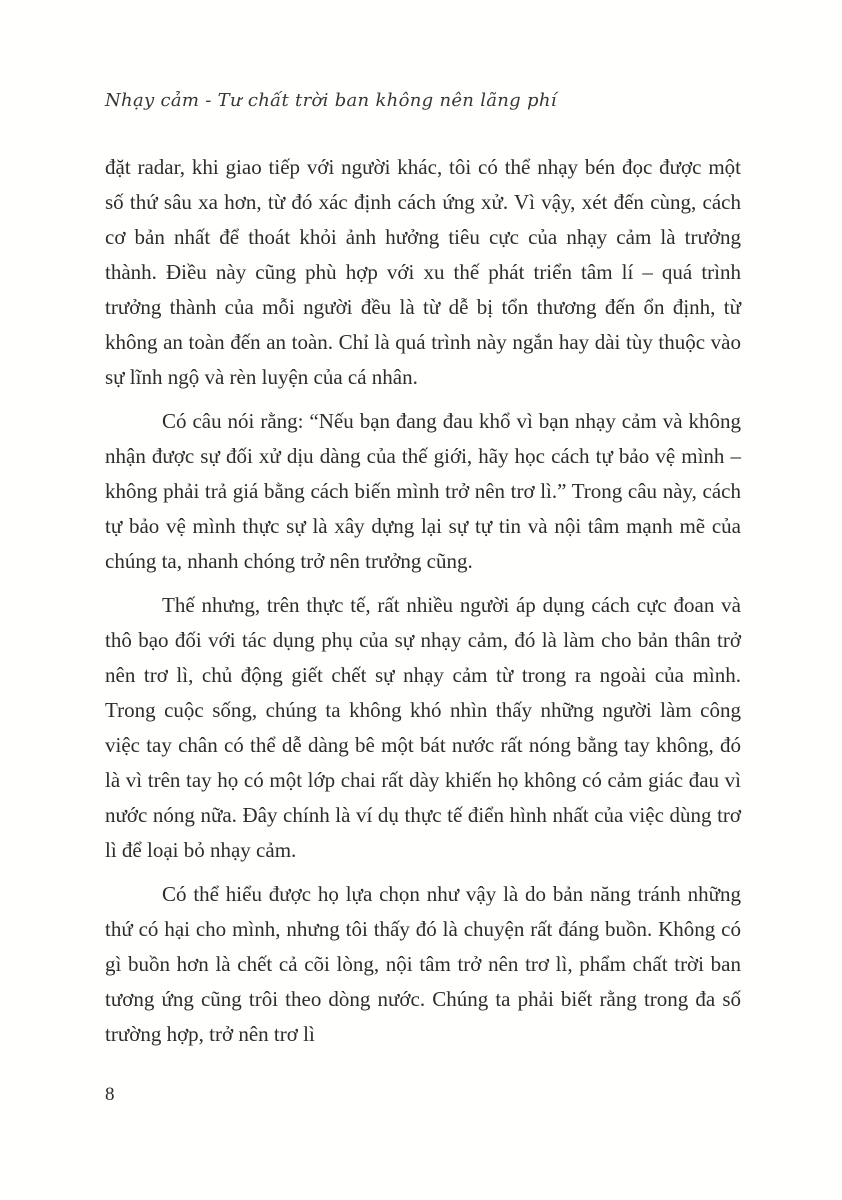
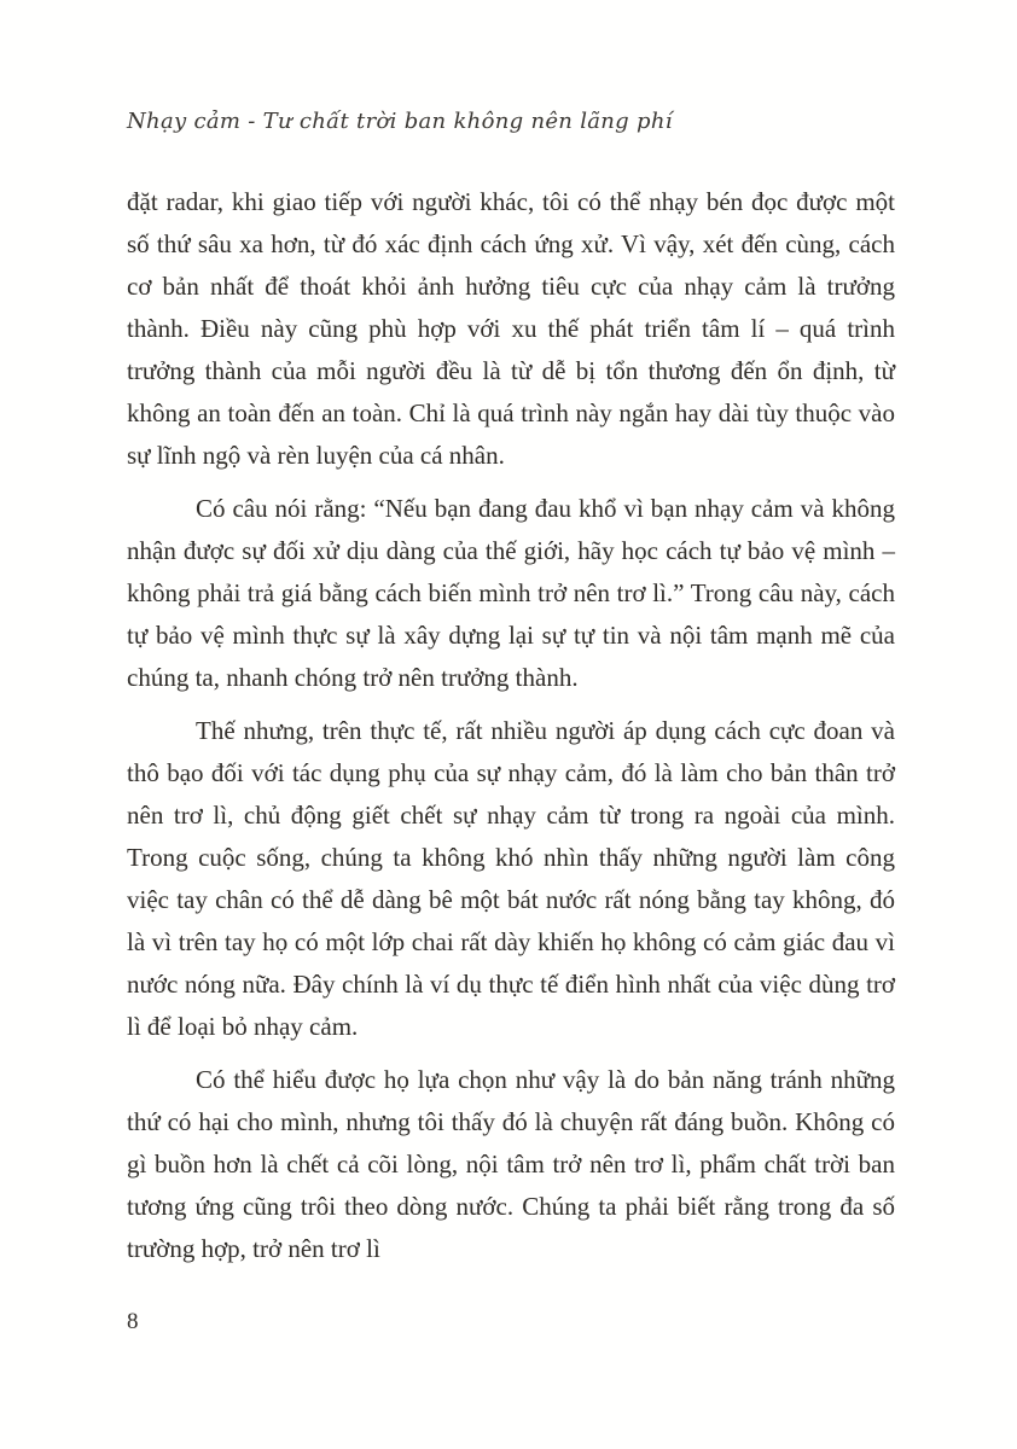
  Nhạy cảm - Tư chất trời ban không nên lãng phí
  đặt radar, khi giao tiếp với người khác, tôi có thể nhạy bén đọc được một số thứ sâu xa hơn, từ đó xác định cách ứng xử. Vì vậy, xét đến cùng, cách cơ bản nhất để thoát khỏi ảnh hưởng tiêu cực của nhạy cảm là trưởng thành. Điều này cũng phù hợp với xu thế phát triển tâm lí – quá trình trưởng thành của mỗi người đều là từ dễ bị tổn thương đến ổn định, từ không an toàn đến an toàn. Chỉ là quá trình này ngắn hay dài tùy thuộc vào sự lĩnh ngộ và rèn luyện của cá nhân.
- Có câu nói rằng: “Nếu bạn đang đau khổ vì bạn nhạy cảm và không nhận được sự đối xử dịu dàng của thế giới, hãy học cách tự bảo vệ mình – không phải trả giá bằng cách biến mình trở nên trơ lì.” Trong câu này, cách tự bảo vệ mình thực sự là xây dựng lại sự tự tin và nội tâm mạnh mẽ của chúng ta, nhanh chóng trở nên trưởng cũng.
+ Có câu nói rằng: “Nếu bạn đang đau khổ vì bạn nhạy cảm và không nhận được sự đối xử dịu dàng của thế giới, hãy học cách tự bảo vệ mình – không phải trả giá bằng cách biến mình trở nên trơ lì.” Trong câu này, cách tự bảo vệ mình thực sự là xây dựng lại sự tự tin và nội tâm mạnh mẽ của chúng ta, nhanh chóng trở nên trưởng thành.
  Thế nhưng, trên thực tế, rất nhiều người áp dụng cách cực đoan và thô bạo đối với tác dụng phụ của sự nhạy cảm, đó là làm cho bản thân trở nên trơ lì, chủ động giết chết sự nhạy cảm từ trong ra ngoài của mình. Trong cuộc sống, chúng ta không khó nhìn thấy những người làm công việc tay chân có thể dễ dàng bê một bát nước rất nóng bằng tay không, đó là vì trên tay họ có một lớp chai rất dày khiến họ không có cảm giác đau vì nước nóng nữa. Đây chính là ví dụ thực tế điển hình nhất của việc dùng trơ lì để loại bỏ nhạy cảm.
  Có thể hiểu được họ lựa chọn như vậy là do bản năng tránh những thứ có hại cho mình, nhưng tôi thấy đó là chuyện rất đáng buồn. Không có gì buồn hơn là chết cả cõi lòng, nội tâm trở nên trơ lì, phẩm chất trời ban tương ứng cũng trôi theo dòng nước. Chúng ta phải biết rằng trong đa số trường hợp, trở nên trơ lì
  8
